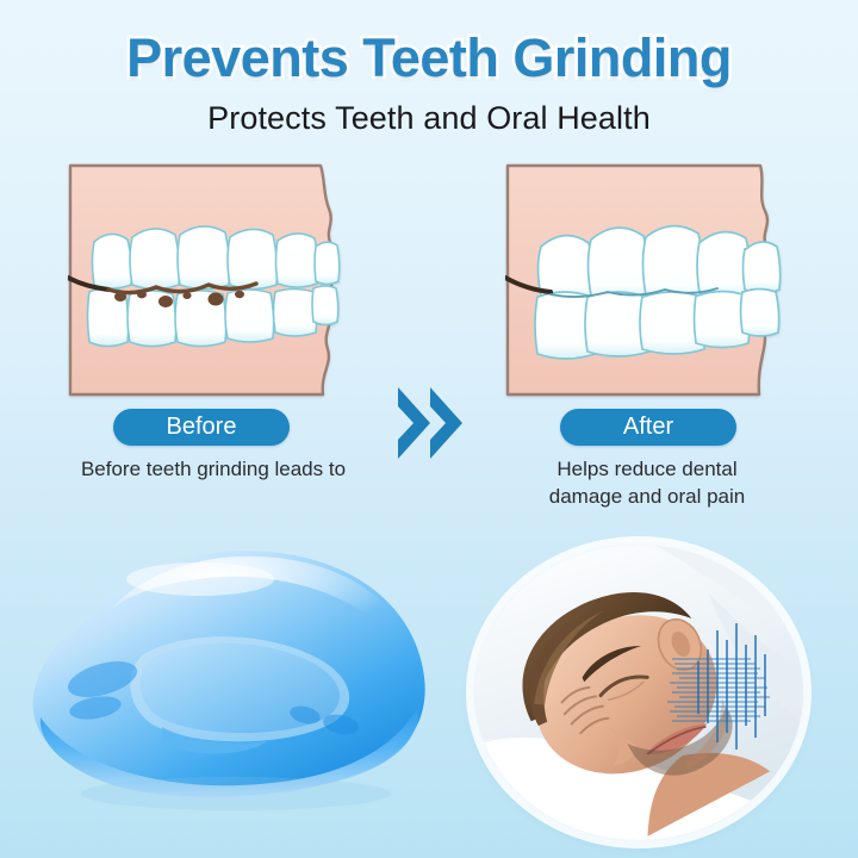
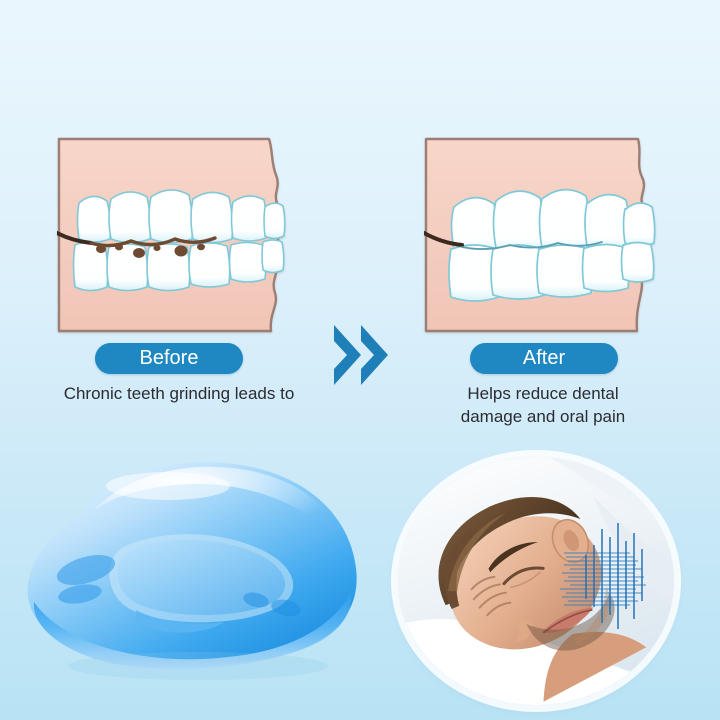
- Prevents Teeth Grinding
- Protects Teeth and Oral Health
  Before
  After
- Before teeth grinding leads to
+ Chronic teeth grinding leads to
  Helps reduce dental
  damage and oral pain
